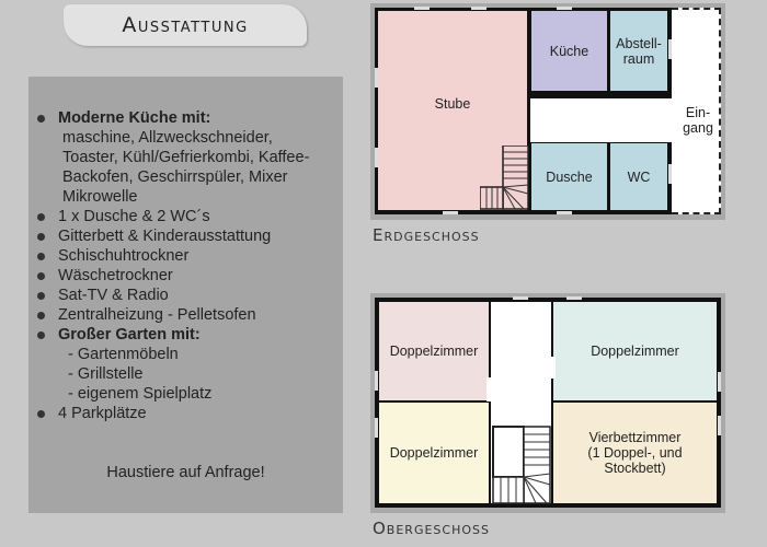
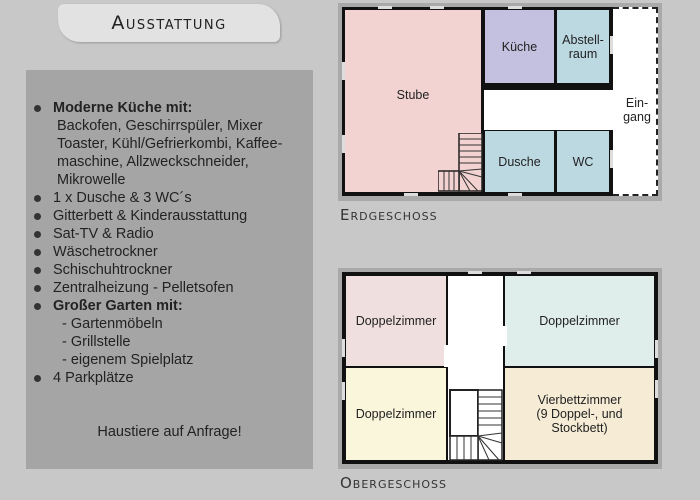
  Ausstattung
  Moderne Küche mit:
- maschine, Allzweckschneider,
+ Backofen, Geschirrspüler, Mixer
  Toaster, Kühl/Gefrierkombi, Kaffee-
- Backofen, Geschirrspüler, Mixer
+ maschine, Allzweckschneider,
  Mikrowelle
- 1 x Dusche & 2 WC´s
+ 1 x Dusche & 3 WC´s
  Gitterbett & Kinderausstattung
- Schischuhtrockner
+ Sat-TV & Radio
  Wäschetrockner
- Sat-TV & Radio
+ Schischuhtrockner
  Zentralheizung - Pelletsofen
  Großer Garten mit:
  - Gartenmöbeln
  - Grillstelle
  - eigenem Spielplatz
  4 Parkplätze
  Haustiere auf Anfrage!
  Stube
  Küche
  Abstell-
  raum
  Dusche
  WC
  Ein-
  gang
  Erdgeschoss
  Doppelzimmer
  Doppelzimmer
  Doppelzimmer
  Vierbettzimmer
- (1 Doppel-, und
+ (9 Doppel-, und
  Stockbett)
  Obergeschoss
